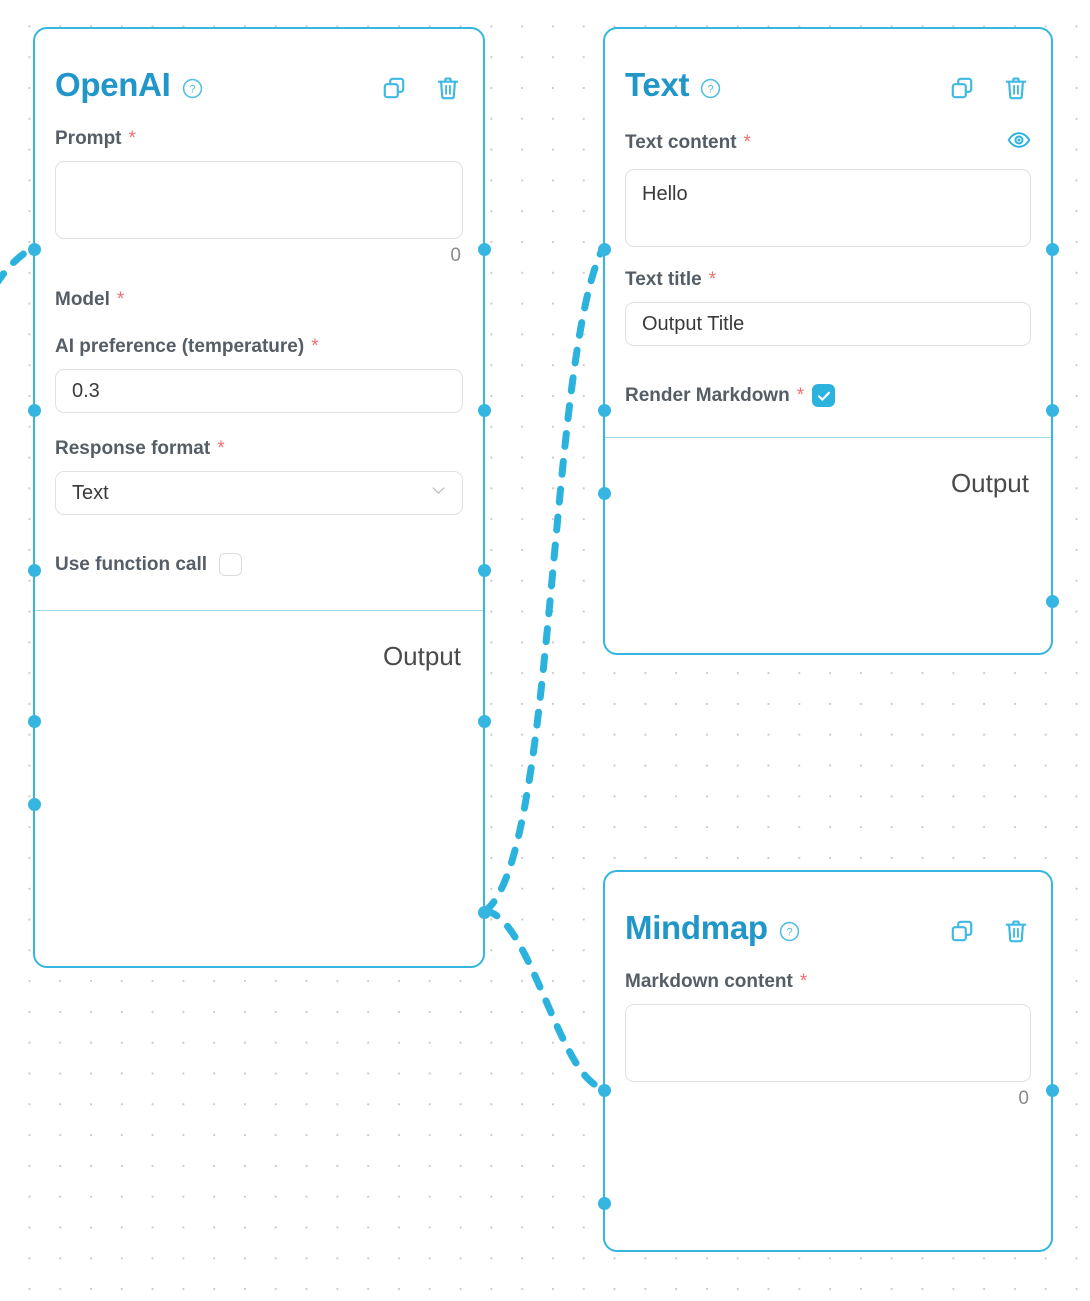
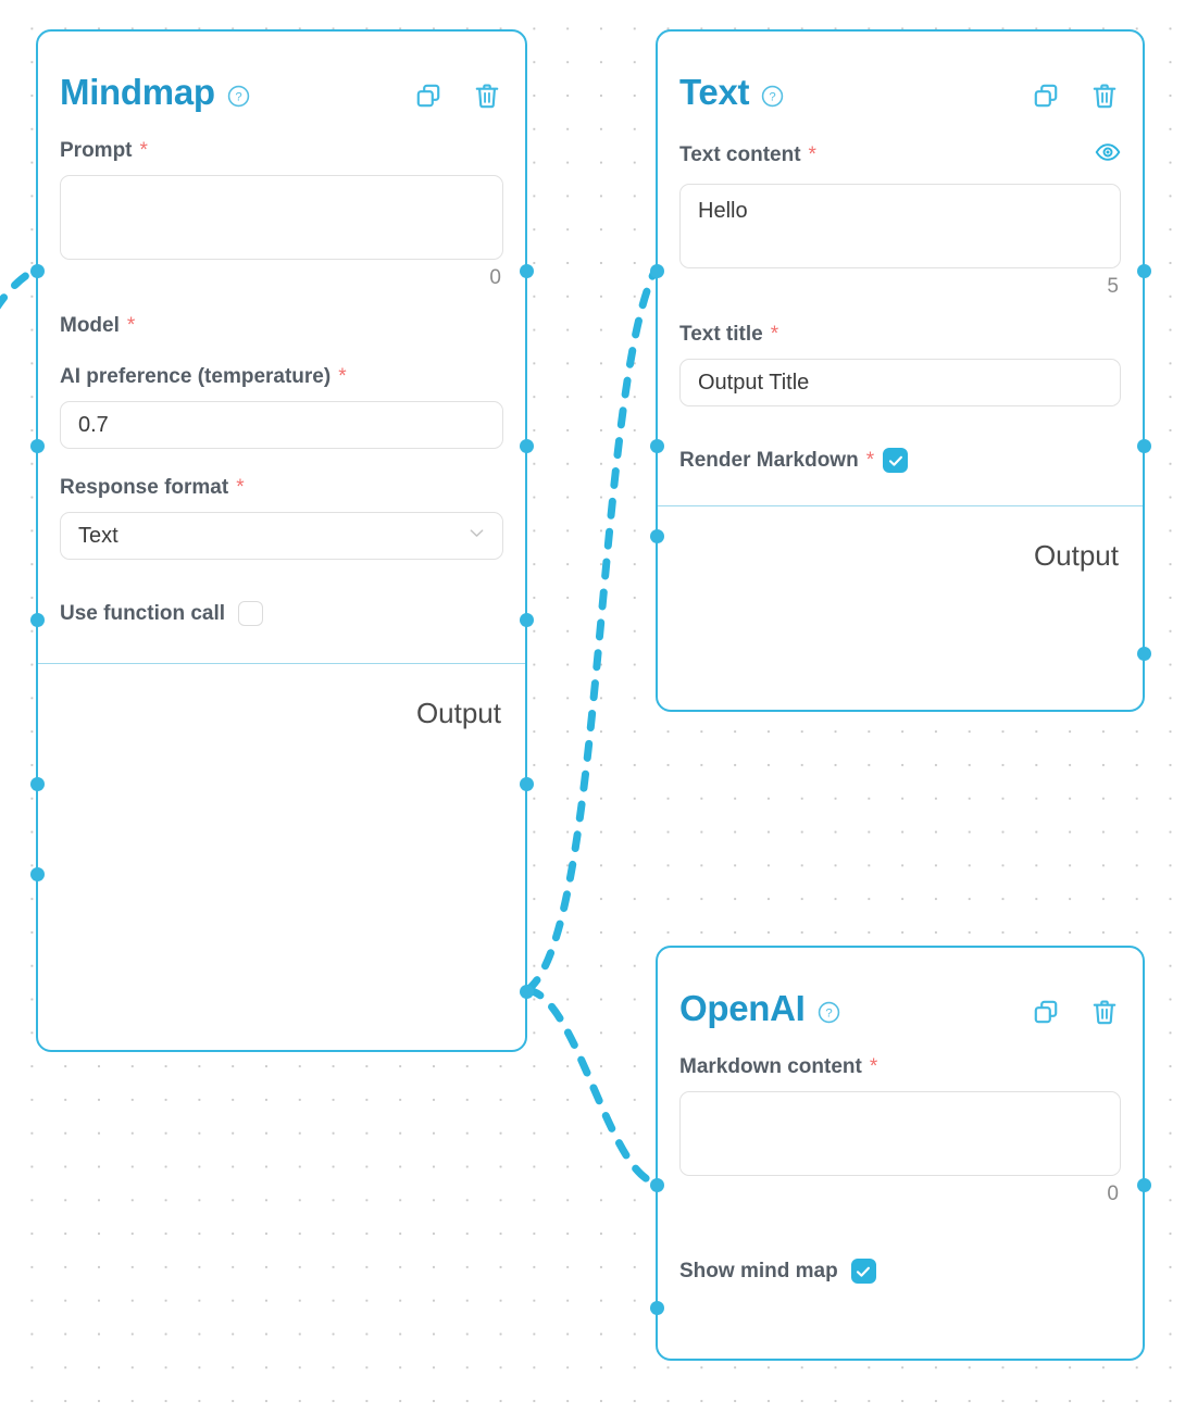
- OpenAI
+ Mindmap
  ?
  Prompt
  *
  0
  Model
  *
  AI preference (temperature)
  *
- 0.3
+ 0.7
  Response format
  *
  Text
  Use function call
  Output
  Text
  ?
  Text content
  *
  Hello
+ 5
  Text title
  *
  Output Title
  Render Markdown
  *
  Output
- Mindmap
+ OpenAI
  ?
  Markdown content
  *
  0
+ Show mind map
